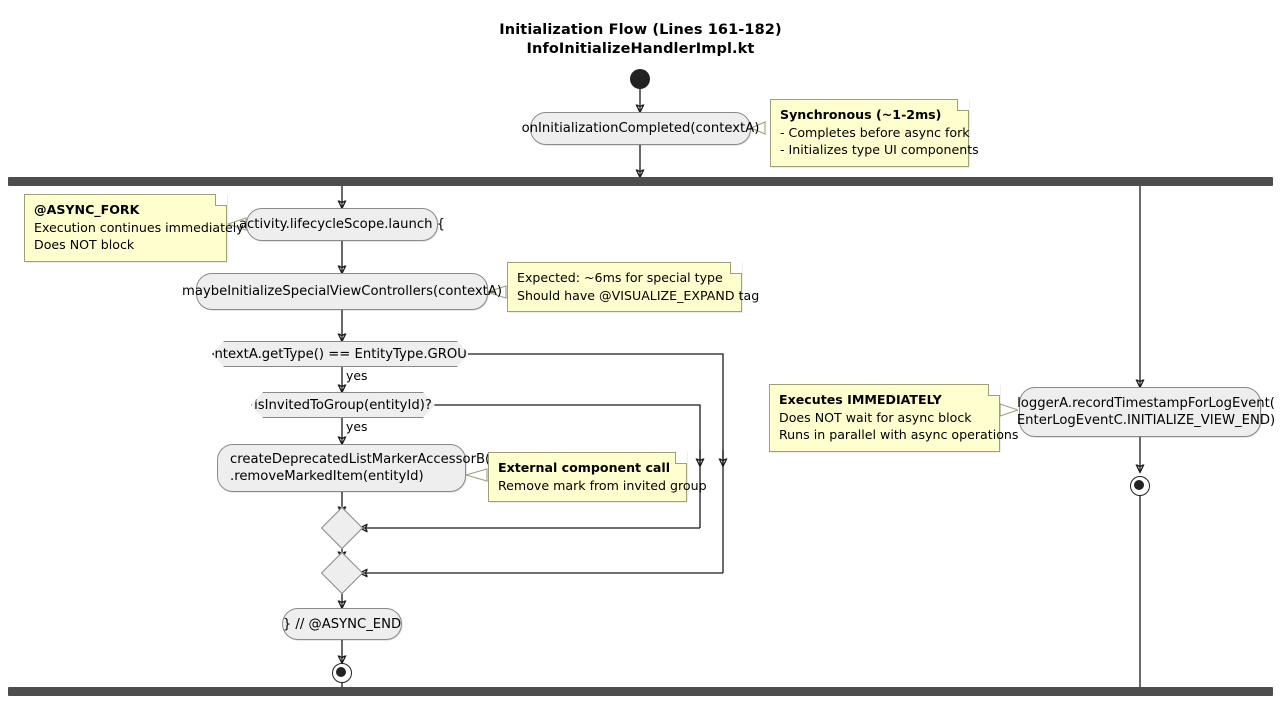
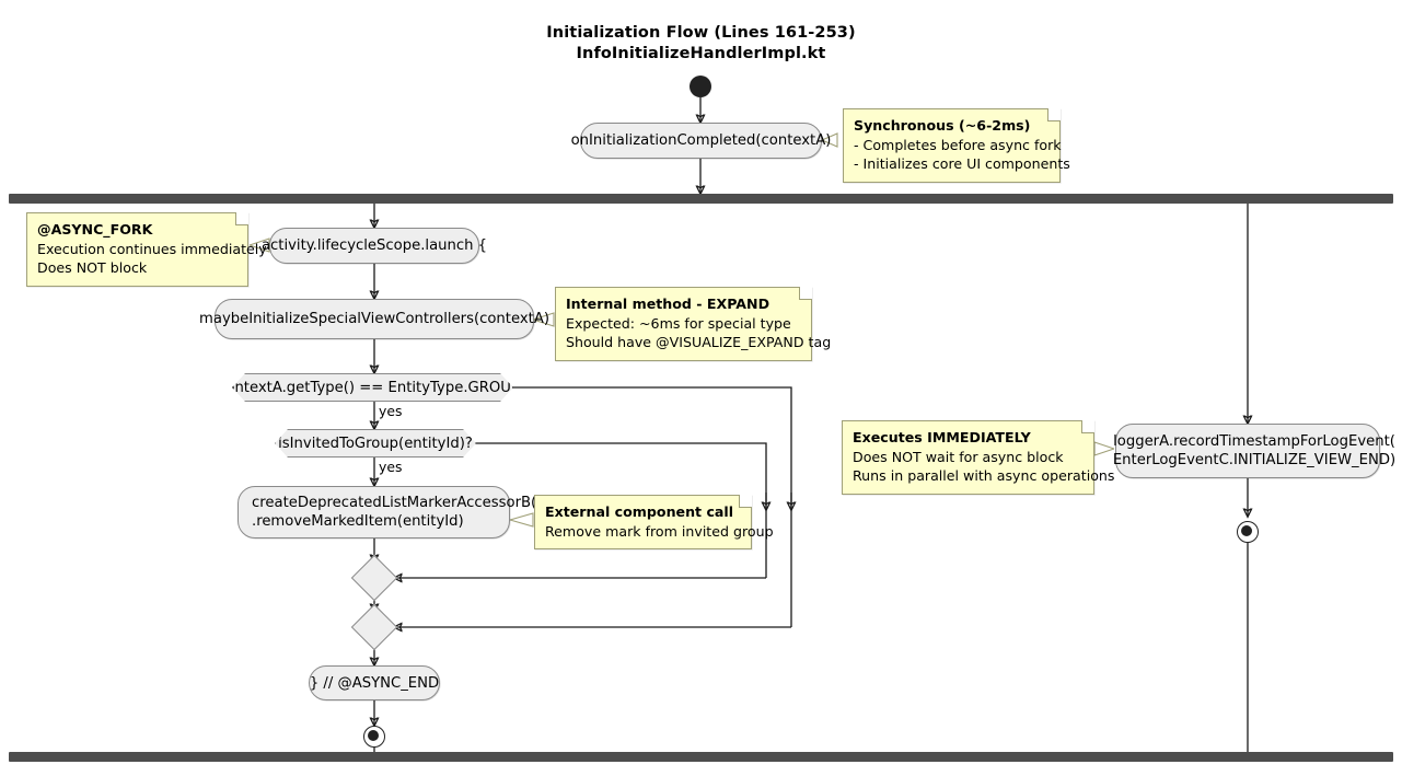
- Initialization Flow (Lines 161-182)
+ Initialization Flow (Lines 161-253)
  InfoInitializeHandlerImpl.kt
  onInitializationCompleted(contextA)
- Synchronous (~1-2ms)
+ Synchronous (~6-2ms)
  - Completes before async fork
- - Initializes type UI components
+ - Initializes core UI components
  @ASYNC_FORK
  Execution continues immediatel
  Does NOT block
  activity.lifecycleScope.launch {
  maybeInitializeSpecialViewControllers(contextA)
+ Internal method - EXPAND
  Expected: ~6ms for special type
  Should have @VISUALIZE_EXPAND tag
  ntextA.getType() == EntityType.GROU
  yes
  isInvitedToGroup(entityId)?
  yes
  createDeprecatedListMarkerAccessorB
  .removeMarkedItem(entityId)
  External component call
  Remove mark from invited group
  } // @ASYNC_END
  Executes IMMEDIATELY
  Does NOT wait for async block
  Runs in parallel with async operations
  loggerA.recordTimestampForLogEvent(
  EnterLogEventC.INITIALIZE_VIEW_END)
